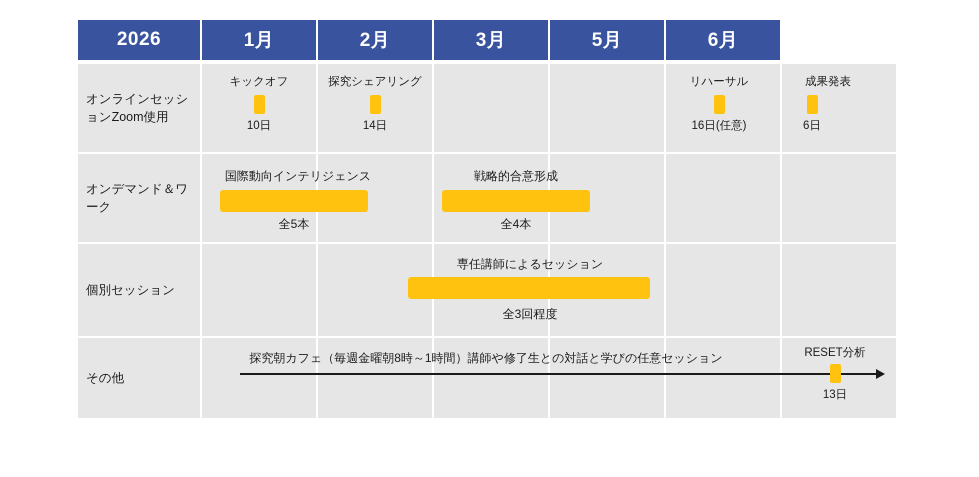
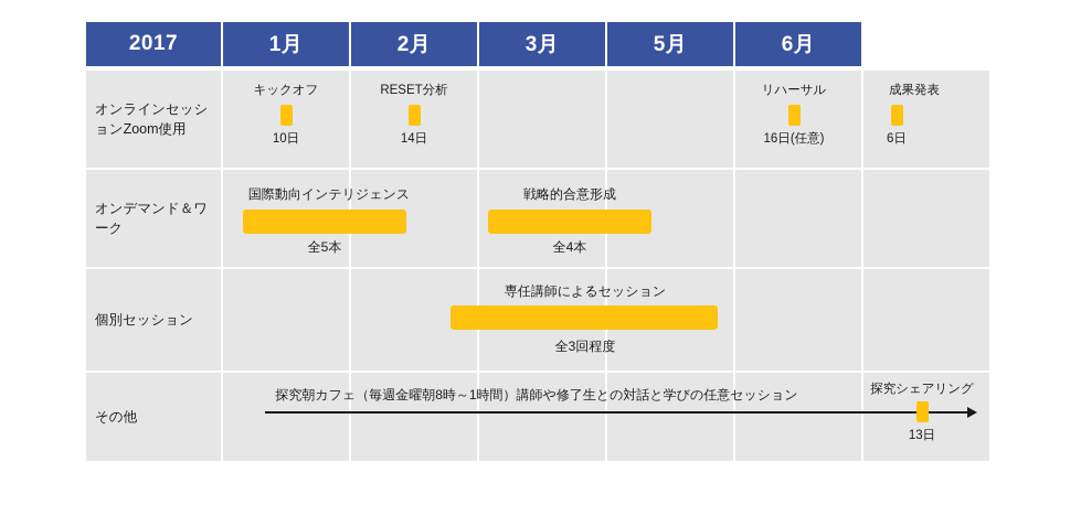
- 2026
+ 2017
  1月
  2月
  3月
  5月
  6月
  オンラインセッションZoom使用
  オンデマンド＆ワーク
  個別セッション
  その他
  キックオフ
  10日
- 探究シェアリング
+ RESET分析
  14日
  リハーサル
  16日(任意)
  成果発表
  6日
  国際動向インテリジェンス
  全5本
  戦略的合意形成
  全4本
  専任講師によるセッション
  全3回程度
  探究朝カフェ（毎週金曜朝8時～1時間）講師や修了生との対話と学びの任意セッション
- RESET分析
+ 探究シェアリング
  13日
